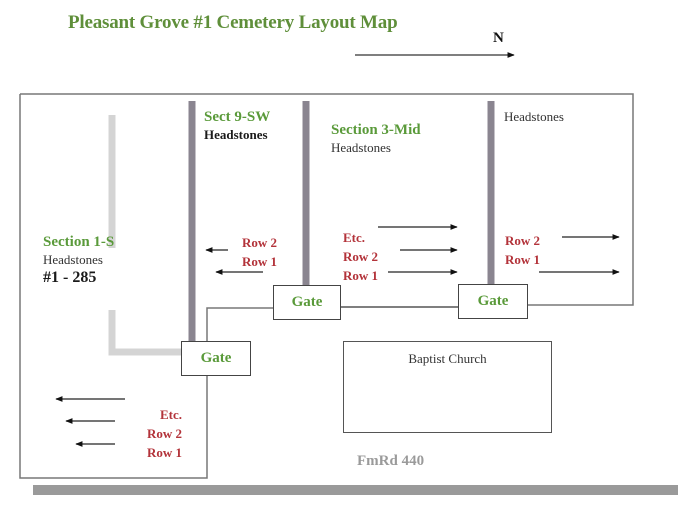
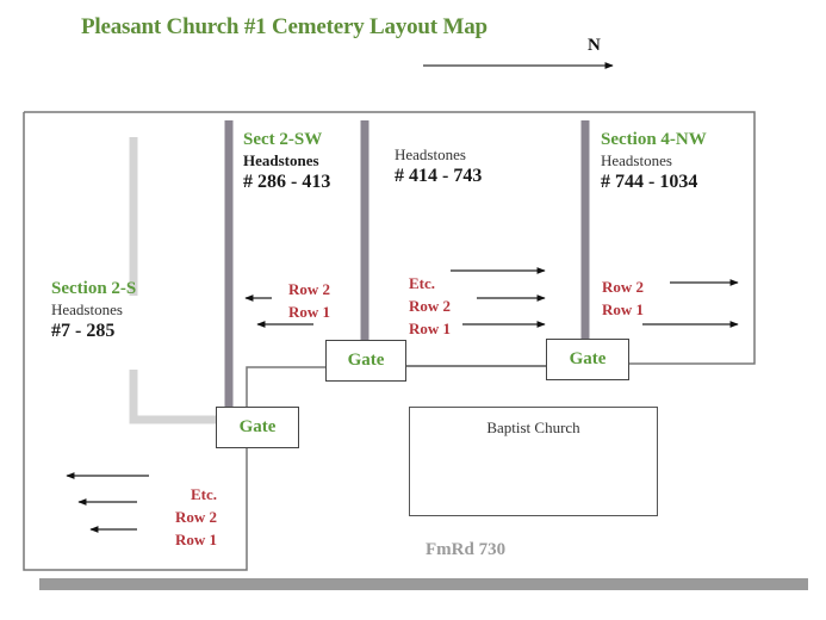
- Pleasant Grove #1 Cemetery Layout Map
+ Pleasant Church #1 Cemetery Layout Map
  N
- Section 1-S
+ Section 2-S
  Headstones
- #1 - 285
+ #7 - 285
  Etc.
  Row 2
  Row 1
- Sect 9-SW
+ Sect 2-SW
  Headstones
+ # 286 - 413
  Row 2
  Row 1
- Section 3-Mid
  Headstones
+ # 414 - 743
  Etc.
  Row 2
  Row 1
+ Section 4-NW
  Headstones
+ # 744 - 1034
  Row 2
  Row 1
  Gate
  Gate
  Gate
  Baptist Church
- FmRd 440
+ FmRd 730
